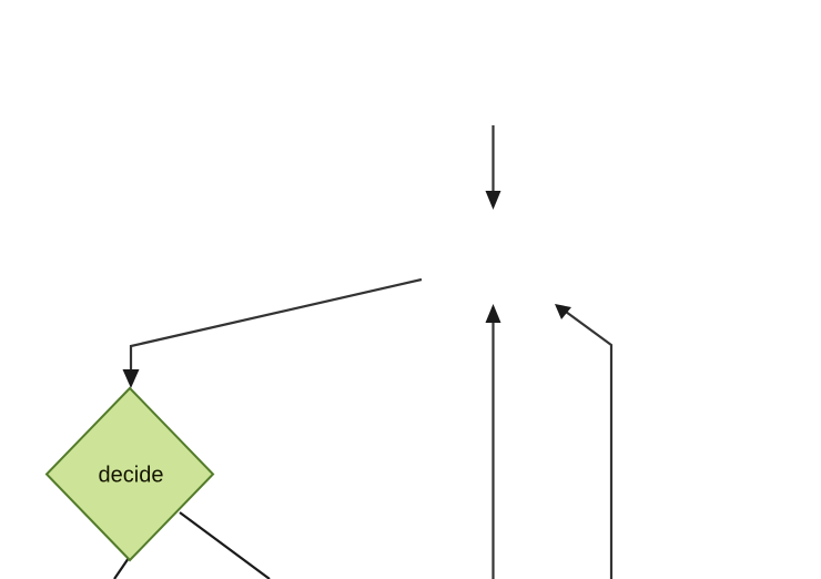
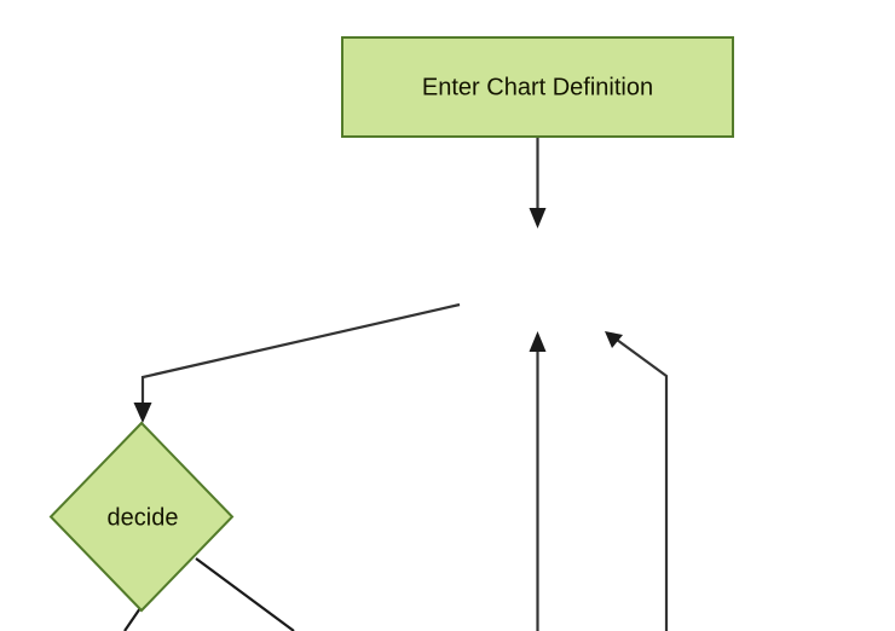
+ Enter Chart Definition
  decide
